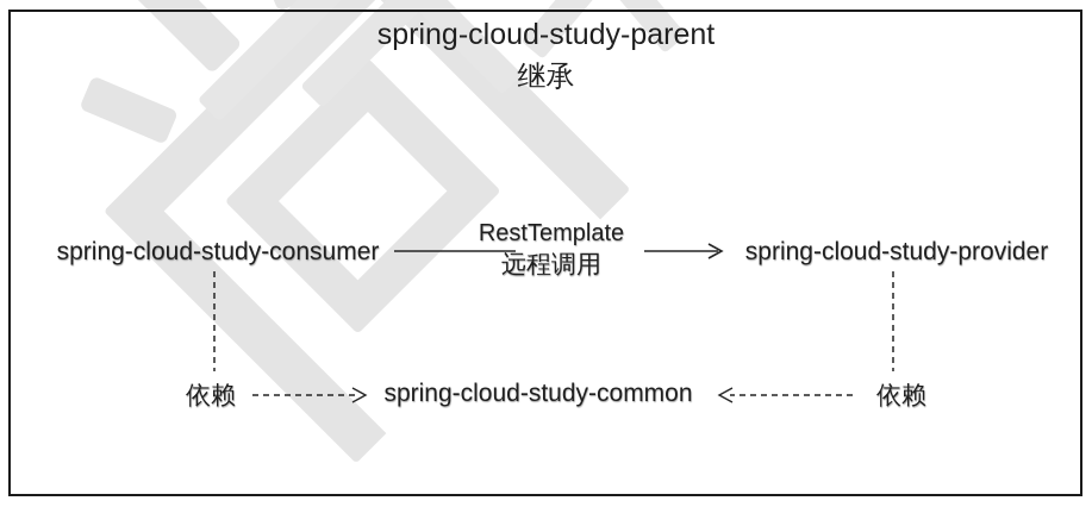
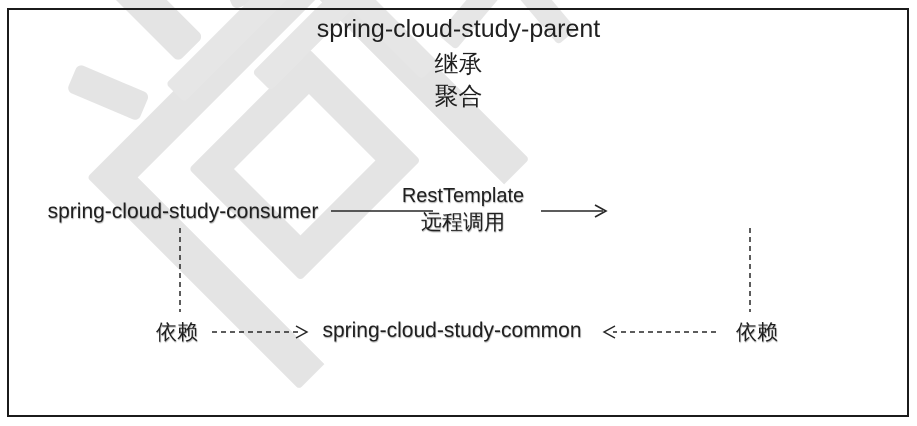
  spring-cloud-study-parent
  继承
+ 聚合
  spring-cloud-study-consumer
  RestTemplate
  远程调用
- spring-cloud-study-provider
  依赖
  spring-cloud-study-common
  依赖
